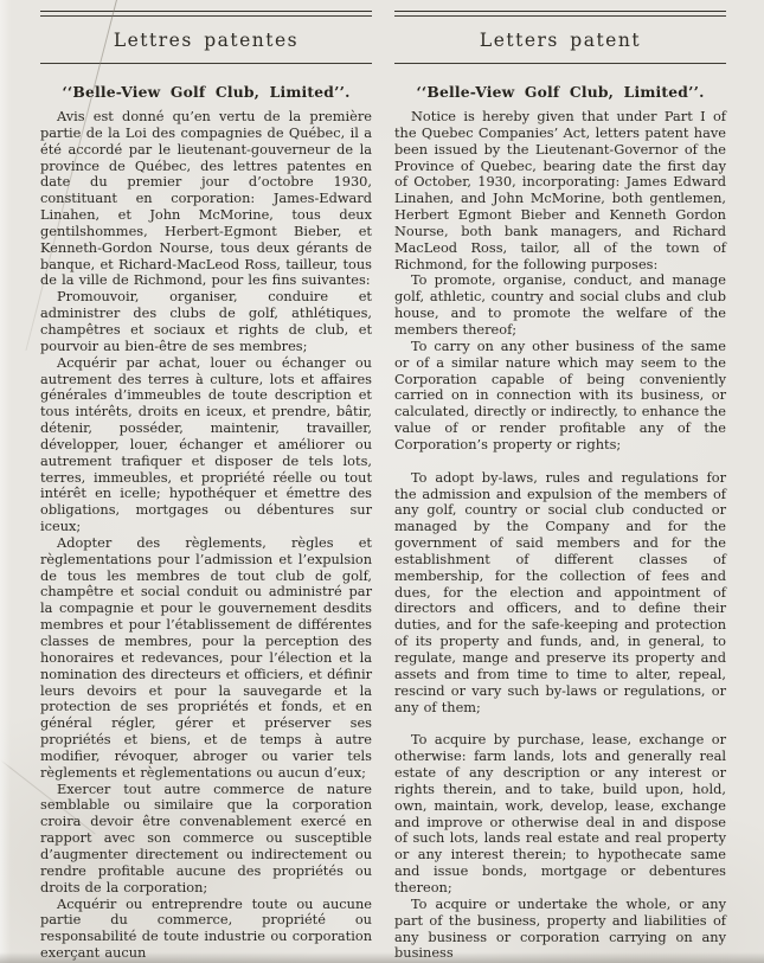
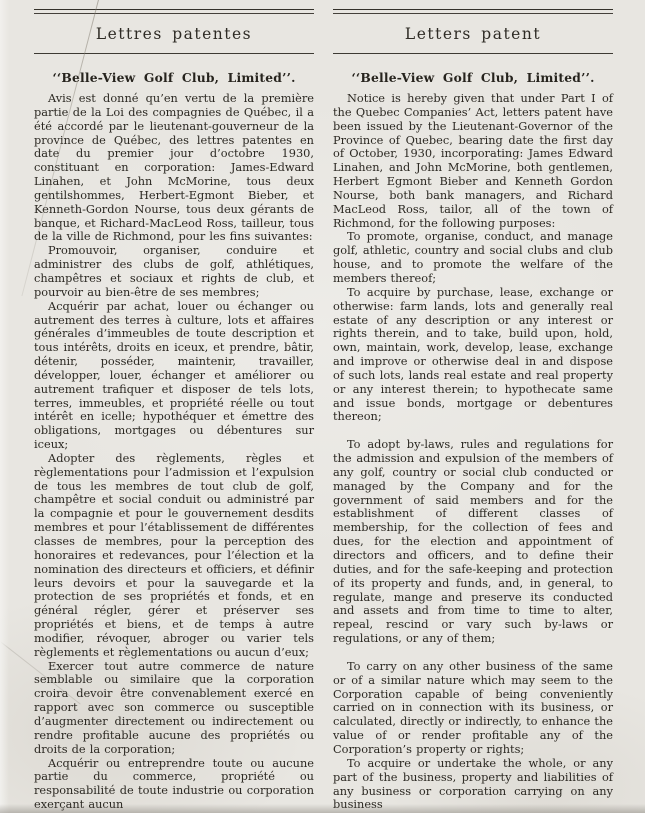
  Lettres patentes
  ‘‘Belle-View Golf Club, Limited’’.
  Avis est donné qu’en vertu de la première partie de la Loi des compagnies de Québec, il a été accordé par le lieutenant-gouverneur de la provnce de Québec, des lettres patentes en date du premier jour d’octobre 1930, constituant en corporation: James-Edward Linahen, et John McMorine, tous deux gentilshommes, Herbert-Egmont Bieber, et Kenneth-Gordon Nourse, tous deux gérants de banque, et Richard-MacLeod Ross, tailleur, tous e la ville de Richmond, pour les fins suivantes:
  Promouvoir, organiser, conduire et administrer des clubs de golf, athlétiques, champêtres et sociaux et rights de club, et pourvoir au bien-être de ses membres;
  Acquérir par achat, louer ou échanger ou autrement des terres à culture, lots et affaires générales d’immeubles de toute description et tous intérêts, droits en iceux, et prendre, bâtir, détenir, posséder, maintenir, travailler, développer, louer, échanger et améliorer ou autrement trafiquer et disposer de tels lots, terres, immeubles, et propriété réelle ou tout intérêt en icelle; hypothéquer et émettre des obligations, mortgages ou débentures sur iceux;
  Adopter des règlements, règles et règlementations pour l’admission et l’expulsion de tous les membres de tout club de golf, champêtre et social conduit ou administré par la compagnie et pour le gouvernement desdits membres et pour l’établissement de différentes classes de membres, pour la perception des honoraires et redevances, pour l’élection et la nomination des directeurs et officiers, et définir leurs devoirs et pour la sauvegarde et la protection de ses propriétés et fonds, et en général régler, gérer et préserver ses propriétés et biens, et de temps à autre modifier, révoquer, abroger ou varier tels règlements et règlementations ou aucun d’eux;
  Exercer tout autre commerce de nature semblable ou similaire que la corporation croira devoir être convenablement exercé en rapport avec son commerce ou susceptible d’augmenter directement ou indirectement ou rendre profitable aucune des propriétés ou droits de la corporation;
  Acquérir ou entreprendre toute ou aucune partie du commerce, propriété ou responsabilité de toute industrie ou corporation
  Letters patent
  ‘‘Belle-View Golf Club, Limited’’.
  Notice is hereby given that under Part I of the Quebec Companies’ Act, letters patent have been issued by the Lieutenant-Governor of the Province of Quebec, bearing date the first day of October, 1930, incorporating: James Edward Linahen, and John McMorine, both gentlemen, Herbert Egmont Bieber and Kenneth Gordon Nourse, both bank managers, and Richard MacLeod Ross, tailor, all of the town of Richmond, for the following purposes:
  To promote, organise, conduct, and manage golf, athletic, country and social clubs and club house, and to promote the welfare of the members thereof;
- To carry on any other business of the same or of a similar nature which may seem to the Corporation capable of being conveniently carried on in connection with its business, or calculated, directly or indirectly, to enhance the value of or render profitable any of the Corporation’s property or rights;
+ To acquire by purchase, lease, exchange or otherwise: farm lands, lots and generally real estate of any description or any interest or rights therein, and to take, build upon, hold, own, maintain, work, develop, lease, exchange and improve or otherwise deal in and dispose of such lots, lands real estate and real property or any interest therein; to hypothecate same and issue bonds, mortgage or debentures thereon;
- To adopt by-laws, rules and regulations for the admission and expulsion of the members of any golf, country or social club conducted or managed by the Company and for the government of said members and for the establishment of different classes of membership, for the collection of fees and dues, for the election and appointment of directors and officers, and to define their duties, and for the safe-keeping and protection of its property and funds, and, in general, to regulate, mange and preserve its property and assets and from time to time to alter, repeal, rescind or vary such by-laws or regulations, or any of them;
+ To adopt by-laws, rules and regulations for the admission and expulsion of the members of any golf, country or social club conducted or managed by the Company and for the government of said members and for the establishment of different classes of membership, for the collection of fees and dues, for the election and appointment of directors and officers, and to define their duties, and for the safe-keeping and protection of its property and funds, and, in general, to regulate, mange and preserve its conducted and assets and from time to time to alter, repeal, rescind or vary such by-laws or regulations, or any of them;
- To acquire by purchase, lease, exchange or otherwise: farm lands, lots and generally real estate of any description or any interest or rights therein, and to take, build upon, hold, own, maintain, work, develop, lease, exchange and improve or otherwise deal in and dispose of such lots, lands real estate and real property or any interest therein; to hypothecate same and issue bonds, mortgage or debentures thereon;
+ To carry on any other business of the same or of a similar nature which may seem to the Corporation capable of being conveniently carried on in connection with its business, or calculated, directly or indirectly, to enhance the value of or render profitable any of the Corporation’s property or rights;
  To acquire or undertake the whole, or any part of the business, property and liabilities of any business or corporation carrying on any
